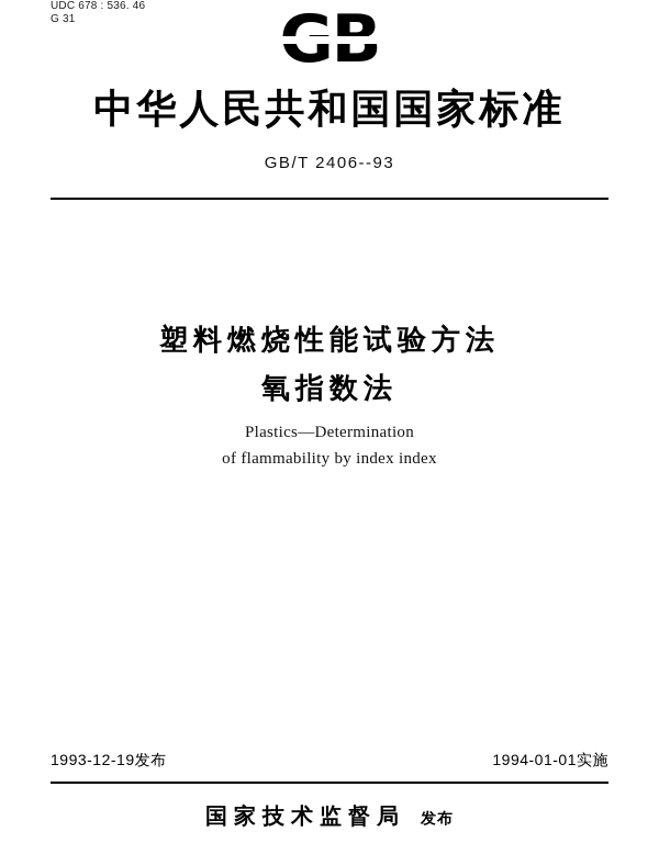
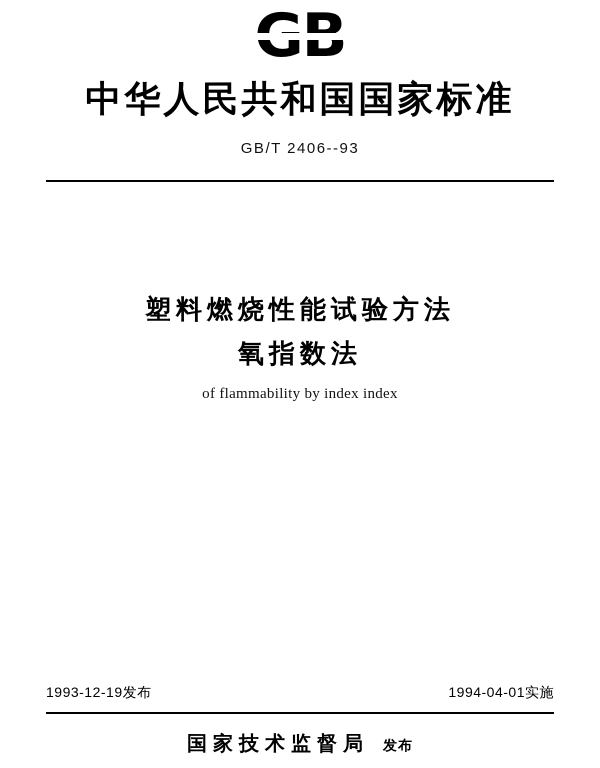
- UDC 678 : 536. 46
- G 31
  GB
  中华人民共和国国家标准
  GB/T 2406--93
  塑料燃烧性能试验方法
  氧指数法
- Plastics—Determination
  of flammability by index index
  1993-12-19发布
- 1994-01-01实施
+ 1994-04-01实施
  国家技术监督局 发布
